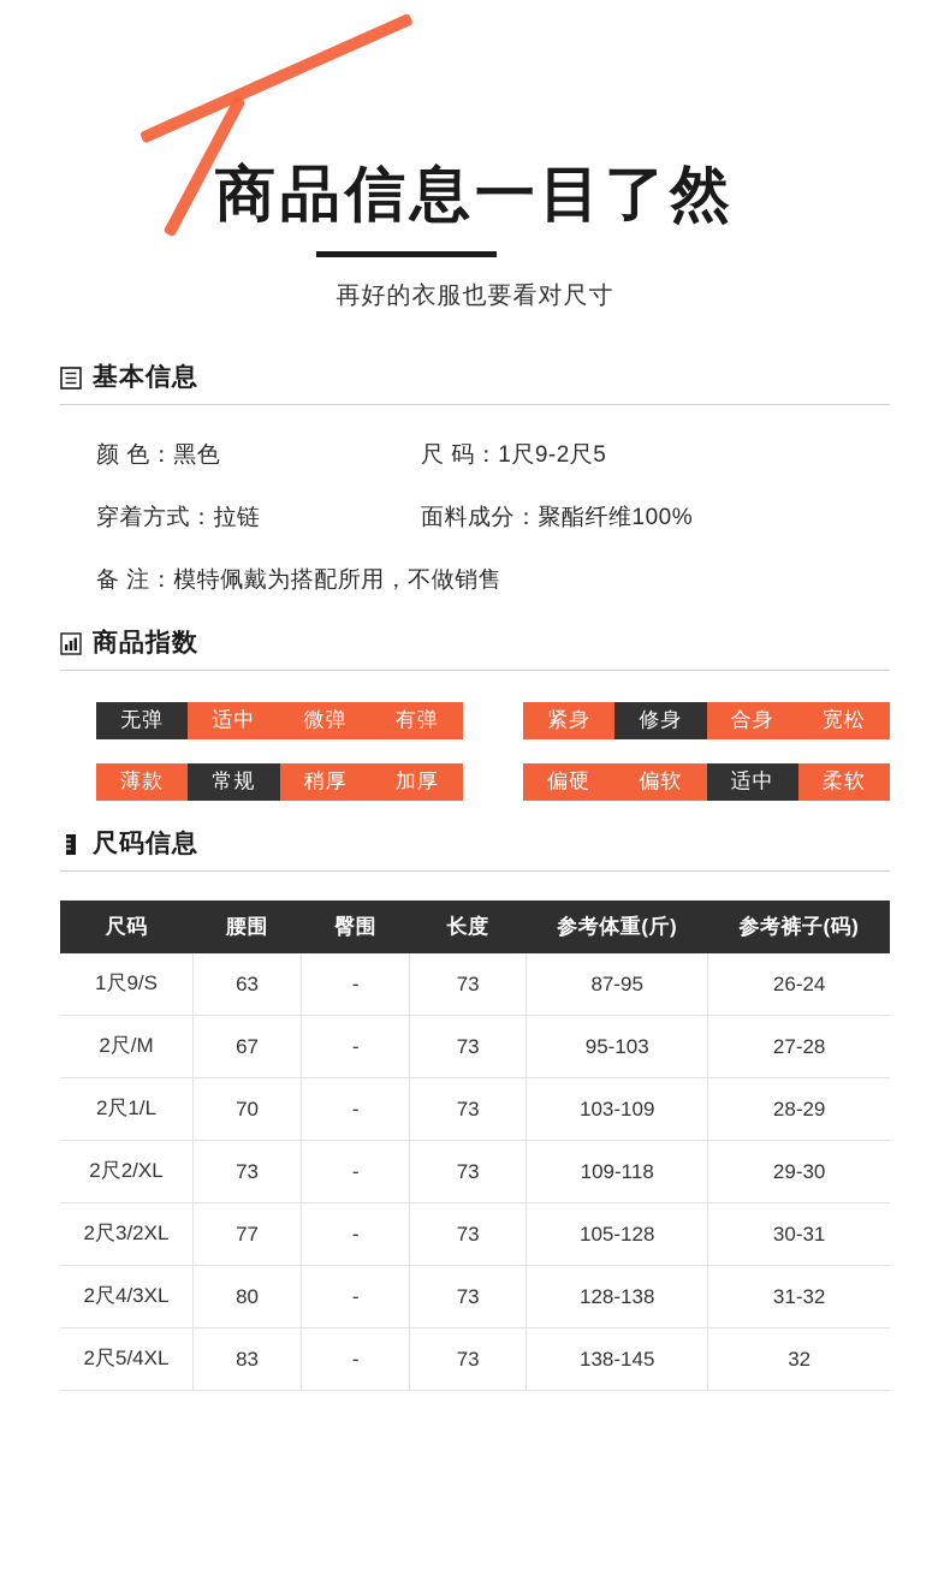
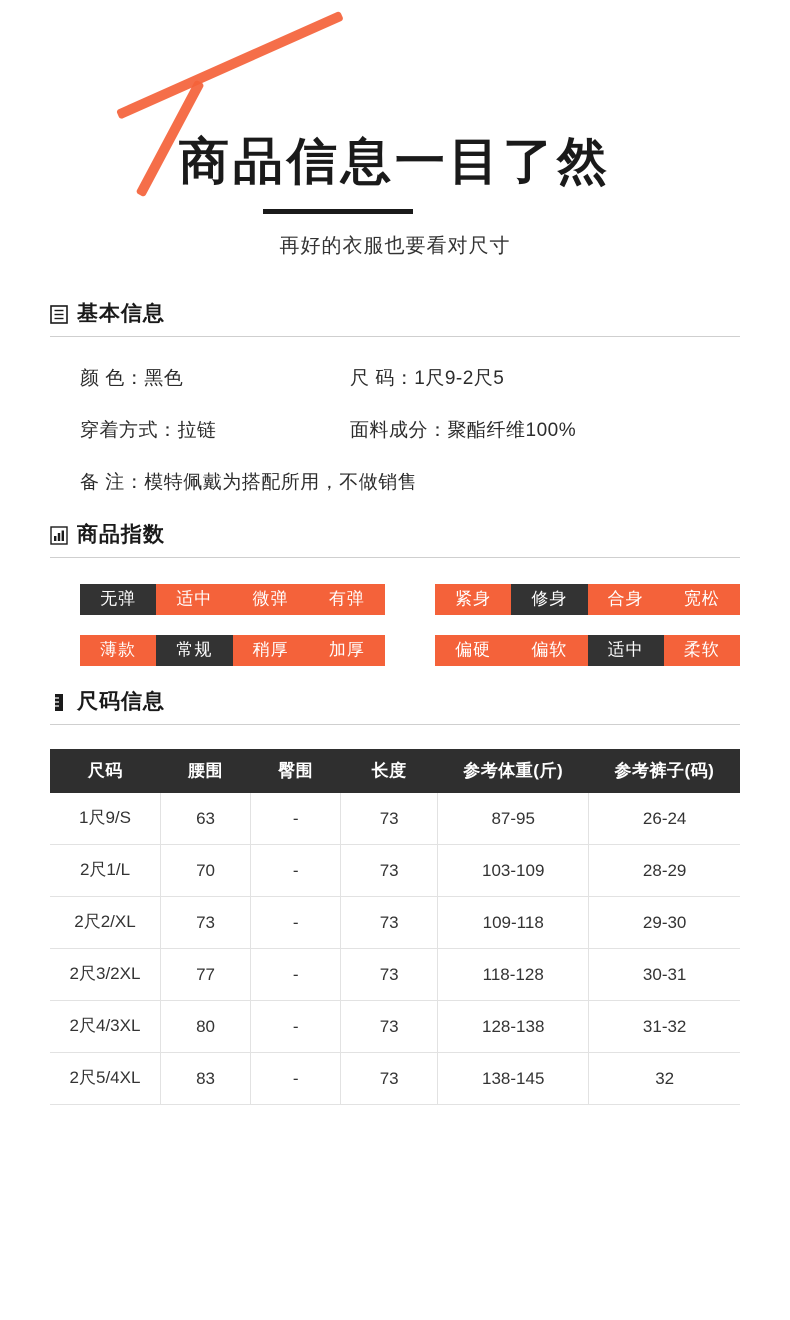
  商品信息一目了然
  再好的衣服也要看对尺寸
  基本信息
  颜 色：黑色
  尺 码：1尺9-2尺5
  穿着方式：拉链
  面料成分：聚酯纤维100%
  备 注：模特佩戴为搭配所用，不做销售
  商品指数
  无弹
  适中
  微弹
  有弹
  紧身
  修身
  合身
  宽松
  薄款
  常规
  稍厚
  加厚
  偏硬
  偏软
  适中
  柔软
  尺码信息
  尺码	腰围	臀围	长度	参考体重(斤)	参考裤子(码)
  1尺9/S	63	-	73	87-95	26-24
- 2尺/M	67	-	73	95-103	27-28
  2尺1/L	70	-	73	103-109	28-29
  2尺2/XL	73	-	73	109-118	29-30
- 2尺3/2XL	77	-	73	105-128	30-31
+ 2尺3/2XL	77	-	73	118-128	30-31
  2尺4/3XL	80	-	73	128-138	31-32
  2尺5/4XL	83	-	73	138-145	32
